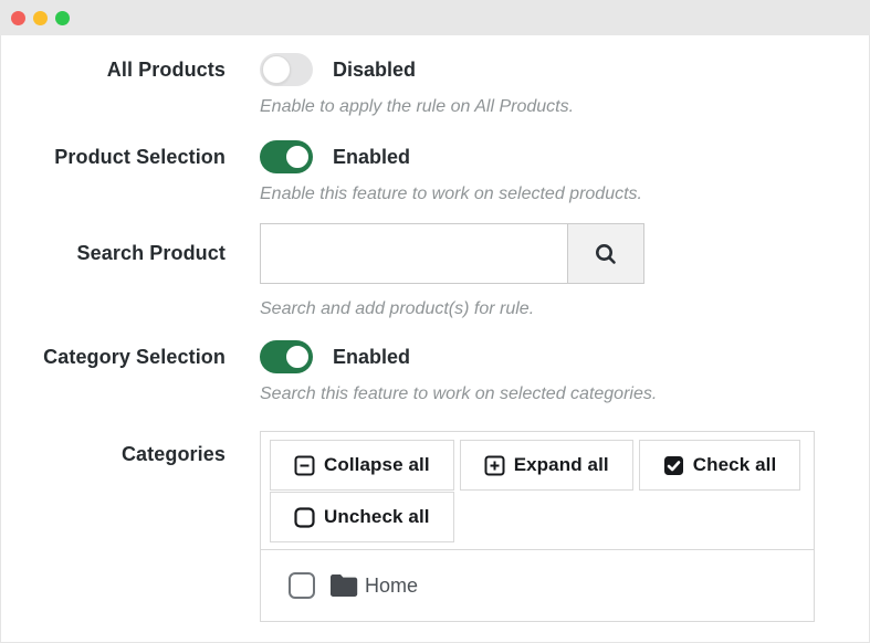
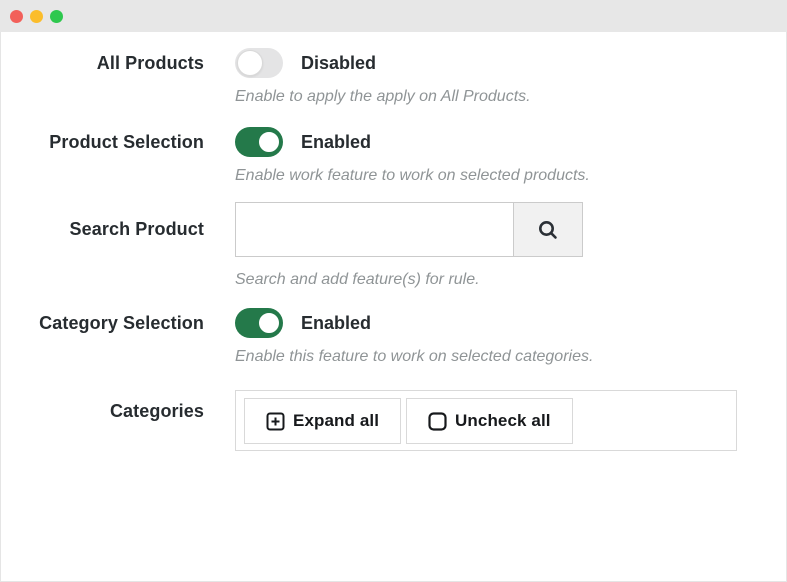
  All Products
  Disabled
- Enable to apply the rule on All Products.
+ Enable to apply the apply on All Products.
  Product Selection
  Enabled
- Enable this feature to work on selected products.
+ Enable work feature to work on selected products.
  Search Product
- Search and add product(s) for rule.
+ Search and add feature(s) for rule.
  Category Selection
  Enabled
- Search this feature to work on selected categories.
+ Enable this feature to work on selected categories.
  Categories
- Collapse all
  Expand all
- Check all
  Uncheck all
- Home
